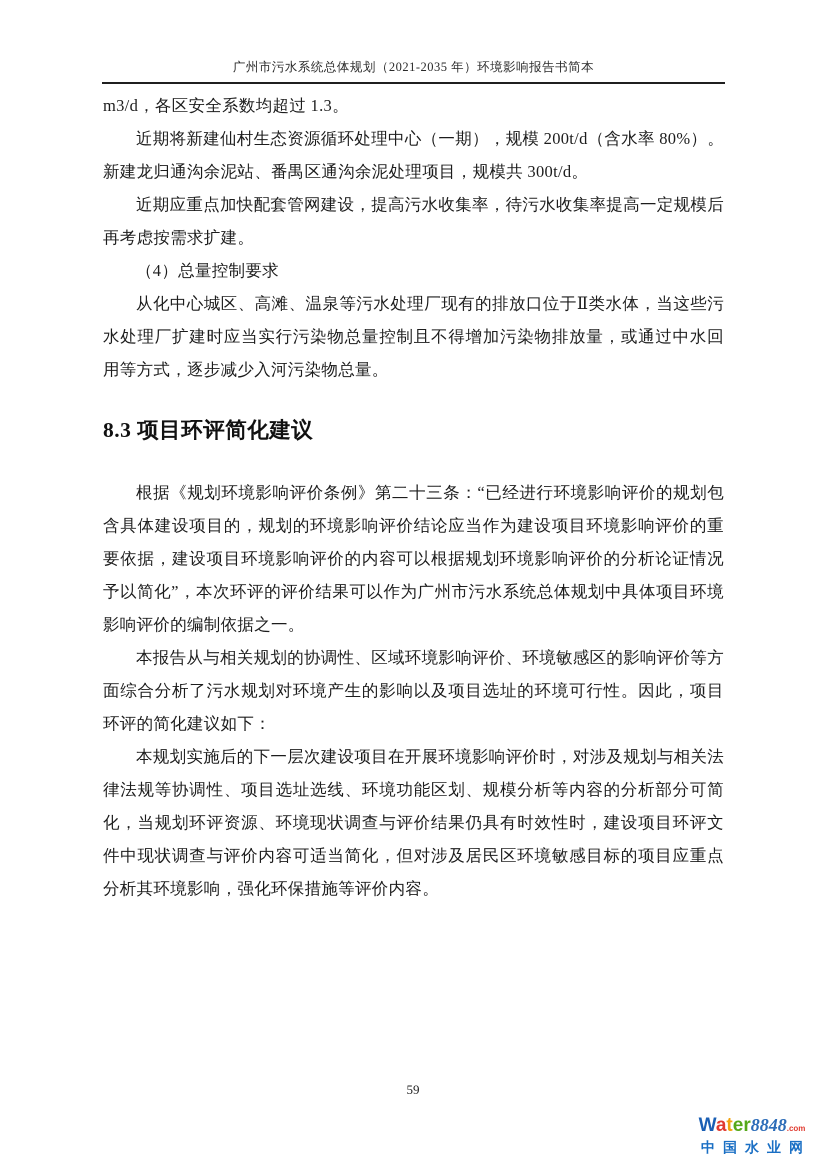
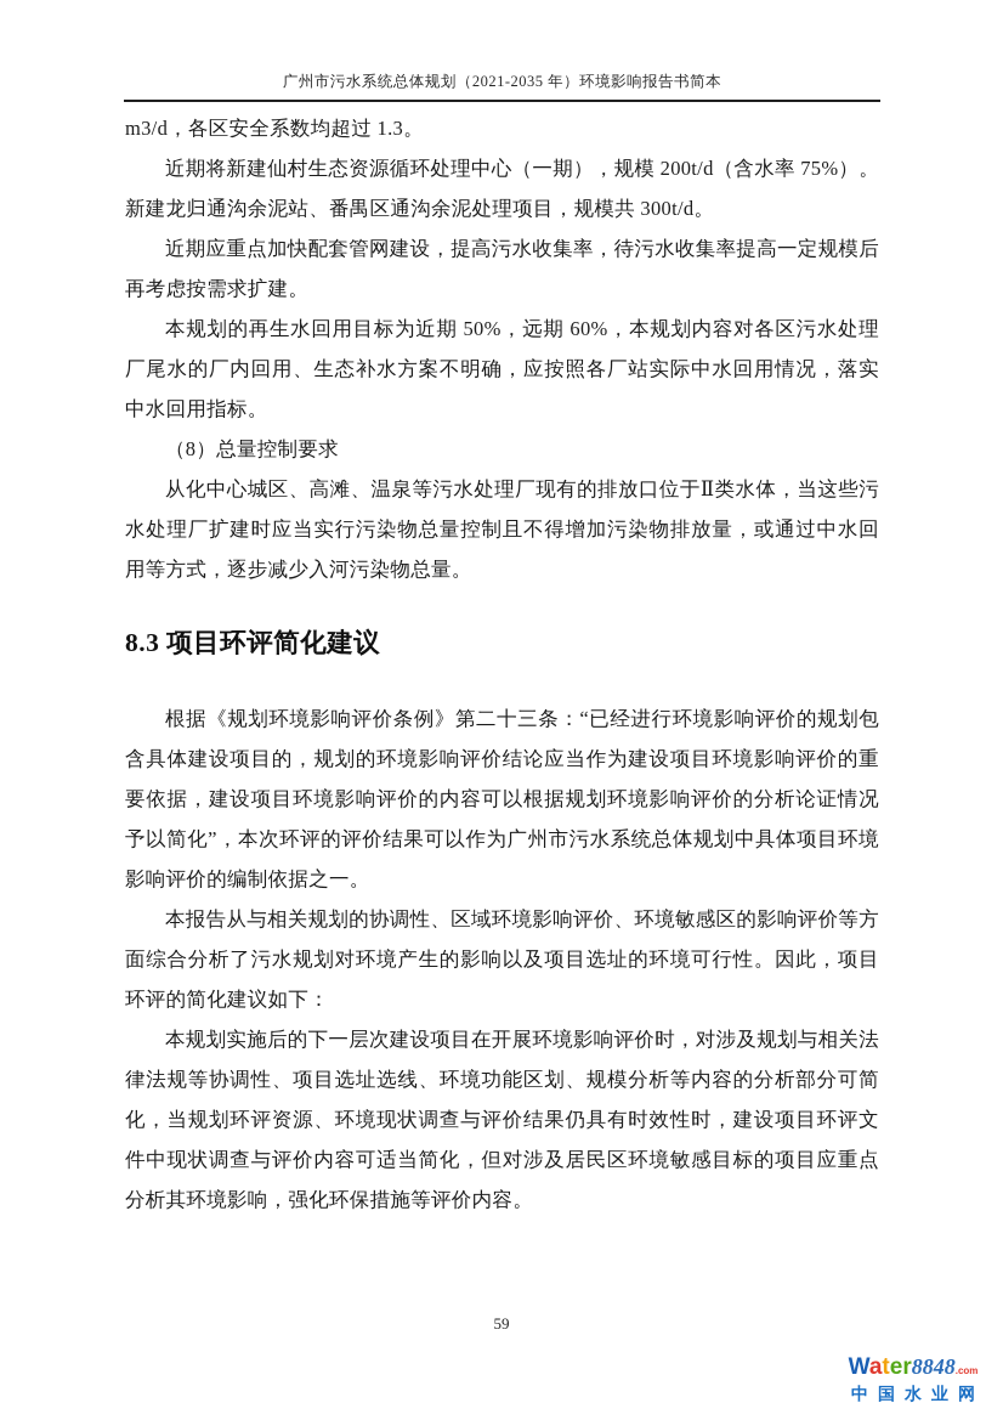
  广州市污水系统总体规划（2021-2035 年）环境影响报告书简本
  m3/d，各区安全系数均超过 1.3。
- 近期将新建仙村生态资源循环处理中心（一期），规模 200t/d（含水率 80%）。新建龙归通沟余泥站、番禺区通沟余泥处理项目，规模共 300t/d。
+ 近期将新建仙村生态资源循环处理中心（一期），规模 200t/d（含水率 75%）。新建龙归通沟余泥站、番禺区通沟余泥处理项目，规模共 300t/d。
  近期应重点加快配套管网建设，提高污水收集率，待污水收集率提高一定规模后再考虑按需求扩建。
+ 本规划的再生水回用目标为近期 50%，远期 60%，本规划内容对各区污水处理厂尾水的厂内回用、生态补水方案不明确，应按照各厂站实际中水回用情况，落实中水回用指标。
- （4）总量控制要求
+ （8）总量控制要求
  从化中心城区、高滩、温泉等污水处理厂现有的排放口位于Ⅱ类水体，当这些污水处理厂扩建时应当实行污染物总量控制且不得增加污染物排放量，或通过中水回用等方式，逐步减少入河污染物总量。
  8.3 项目环评简化建议
  根据《规划环境影响评价条例》第二十三条：“已经进行环境影响评价的规划包含具体建设项目的，规划的环境影响评价结论应当作为建设项目环境影响评价的重要依据，建设项目环境影响评价的内容可以根据规划环境影响评价的分析论证情况予以简化”，本次环评的评价结果可以作为广州市污水系统总体规划中具体项目环境影响评价的编制依据之一。
  本报告从与相关规划的协调性、区域环境影响评价、环境敏感区的影响评价等方面综合分析了污水规划对环境产生的影响以及项目选址的环境可行性。因此，项目环评的简化建议如下：
  本规划实施后的下一层次建设项目在开展环境影响评价时，对涉及规划与相关法律法规等协调性、项目选址选线、环境功能区划、规模分析等内容的分析部分可简化，当规划环评资源、环境现状调查与评价结果仍具有时效性时，建设项目环评文件中现状调查与评价内容可适当简化，但对涉及居民区环境敏感目标的项目应重点分析其环境影响，强化环保措施等评价内容。
  59
  Water8848.com
  中国水业网
